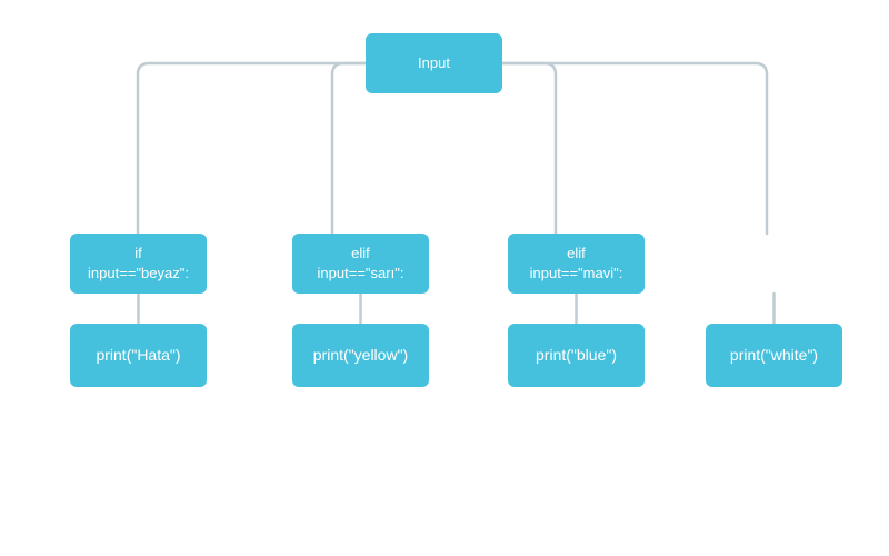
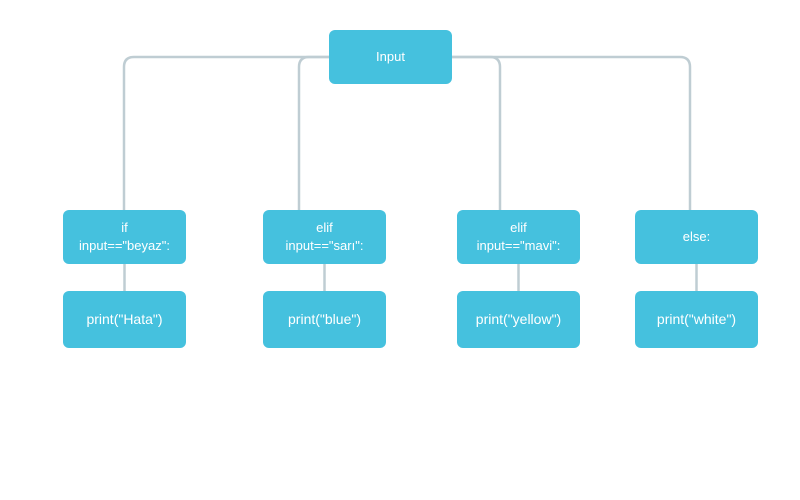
  Input
  if
  input=="beyaz":
  print("Hata")
  elif
  input=="sarı":
- print("yellow")
+ print("blue")
  elif
  input=="mavi":
- print("blue")
+ print("yellow")
+ else:
  print("white")
